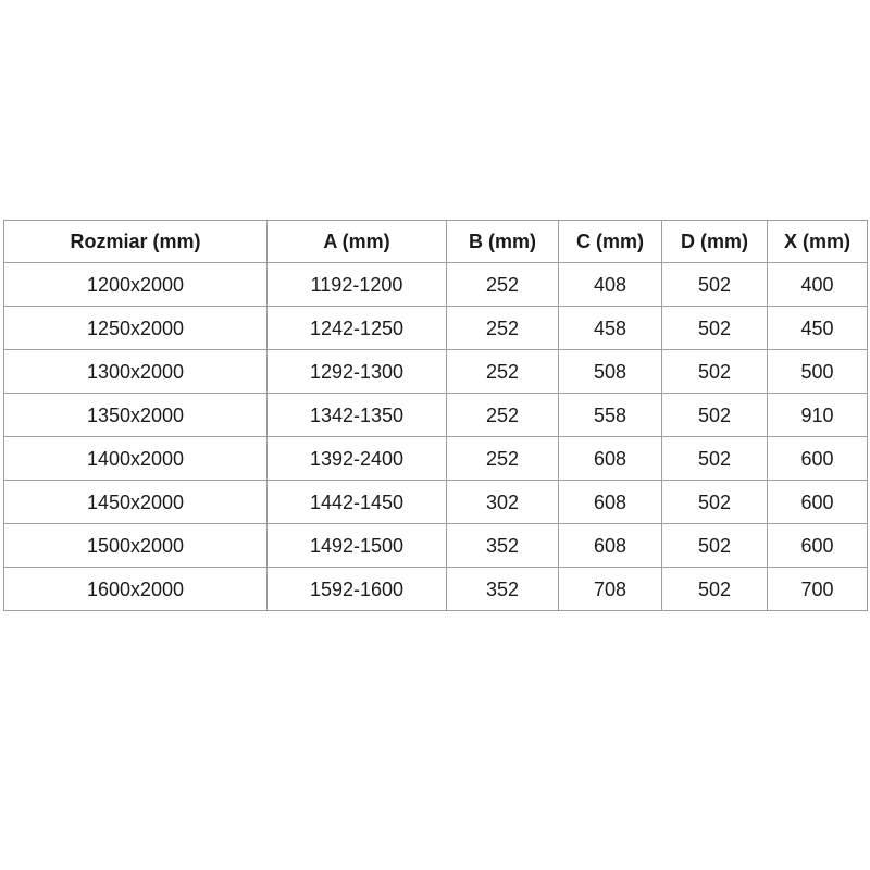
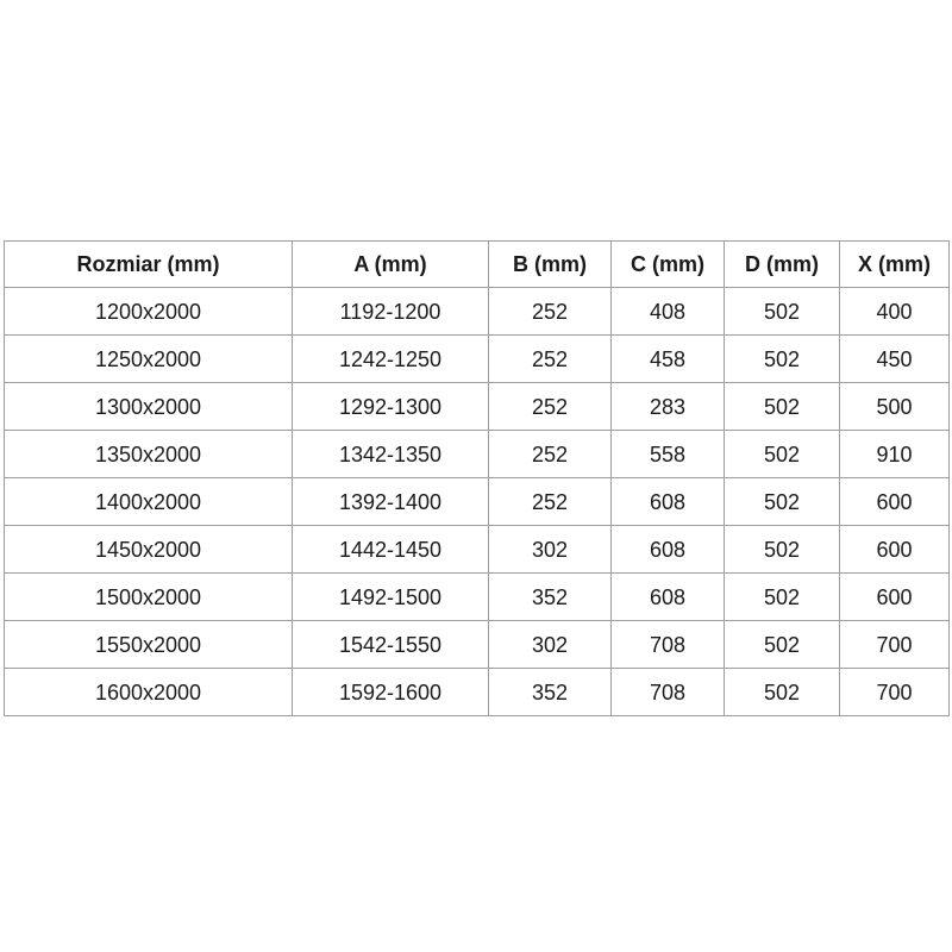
  Rozmiar (mm)	A (mm)	B (mm)	C (mm)	D (mm)	X (mm)
  1200x2000	1192-1200	252	408	502	400
  1250x2000	1242-1250	252	458	502	450
- 1300x2000	1292-1300	252	508	502	500
+ 1300x2000	1292-1300	252	283	502	500
  1350x2000	1342-1350	252	558	502	910
- 1400x2000	1392-2400	252	608	502	600
+ 1400x2000	1392-1400	252	608	502	600
  1450x2000	1442-1450	302	608	502	600
  1500x2000	1492-1500	352	608	502	600
+ 1550x2000	1542-1550	302	708	502	700
  1600x2000	1592-1600	352	708	502	700
